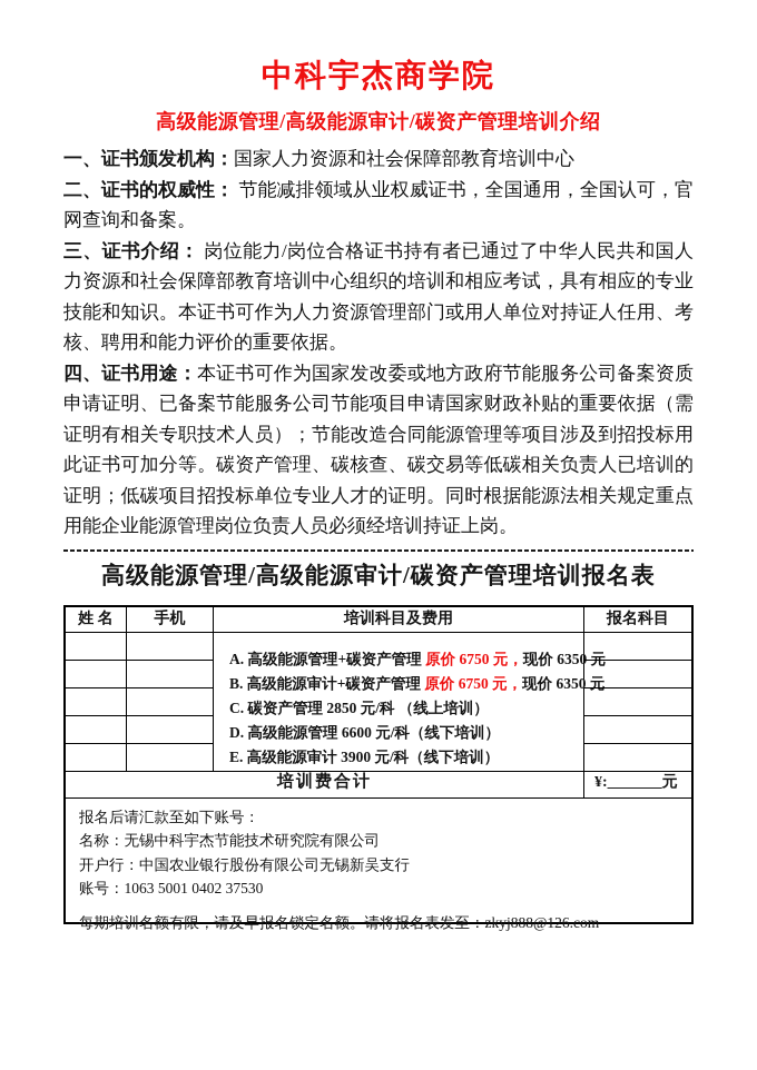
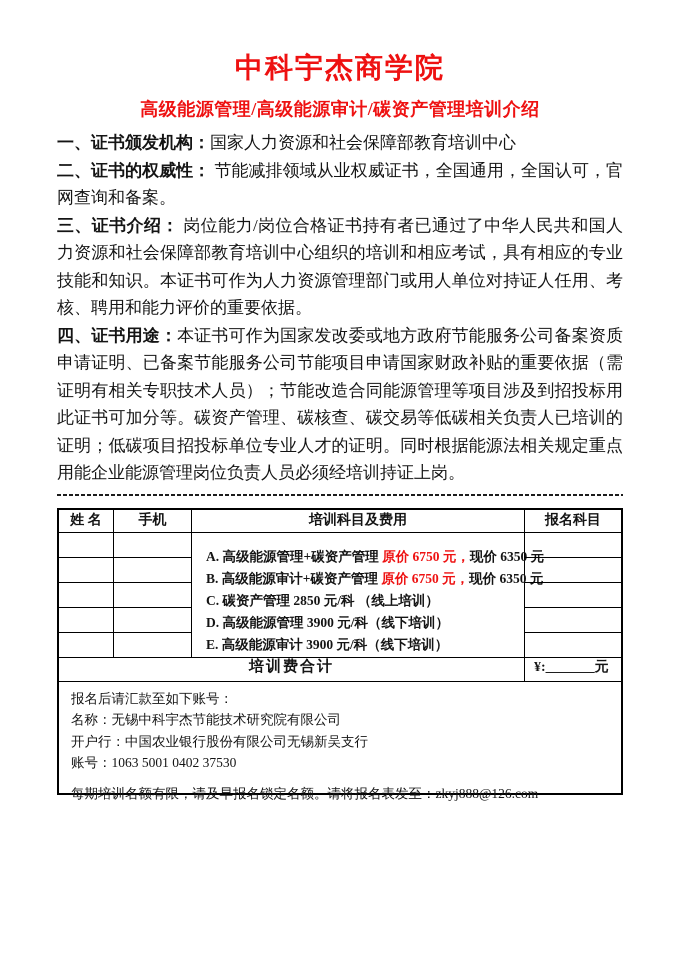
  中科宇杰商学院
  高级能源管理/高级能源审计/碳资产管理培训介绍
  一、证书颁发机构：国家人力资源和社会保障部教育培训中心
  二、证书的权威性： 节能减排领域从业权威证书，全国通用，全国认可，官网查询和备案。
  三、证书介绍： 岗位能力/岗位合格证书持有者已通过了中华人民共和国人力资源和社会保障部教育培训中心组织的培训和相应考试，具有相应的专业技能和知识。本证书可作为人力资源管理部门或用人单位对持证人任用、考核、聘用和能力评价的重要依据。
  四、证书用途：本证书可作为国家发改委或地方政府节能服务公司备案资质申请证明、已备案节能服务公司节能项目申请国家财政补贴的重要依据（需证明有相关专职技术人员）；节能改造合同能源管理等项目涉及到招投标用此证书可加分等。碳资产管理、碳核查、碳交易等低碳相关负责人已培训的证明；低碳项目招投标单位专业人才的证明。同时根据能源法相关规定重点用能企业能源管理岗位负责人员必须经培训持证上岗。
- 高级能源管理/高级能源审计/碳资产管理培训报名表
  姓 名
  手机
  培训科目及费用
  报名科目
  A. 高级能源管理+碳资产管理 原价 6750 元，现价 6350 元
  B. 高级能源审计+碳资产管理 原价 6750 元，现价 6350 元
  C. 碳资产管理 2850 元/科 （线上培训）
- D. 高级能源管理 6600 元/科（线下培训）
+ D. 高级能源管理 3900 元/科（线下培训）
  E. 高级能源审计 3900 元/科（线下培训）
  培训费合计
  ¥:_______元
  报名后请汇款至如下账号：
  名称：无锡中科宇杰节能技术研究院有限公司
  开户行：中国农业银行股份有限公司无锡新吴支行
  账号：1063 5001 0402 37530
  每期培训名额有限，请及早报名锁定名额。请将报名表发至：zkyj888@126.com
